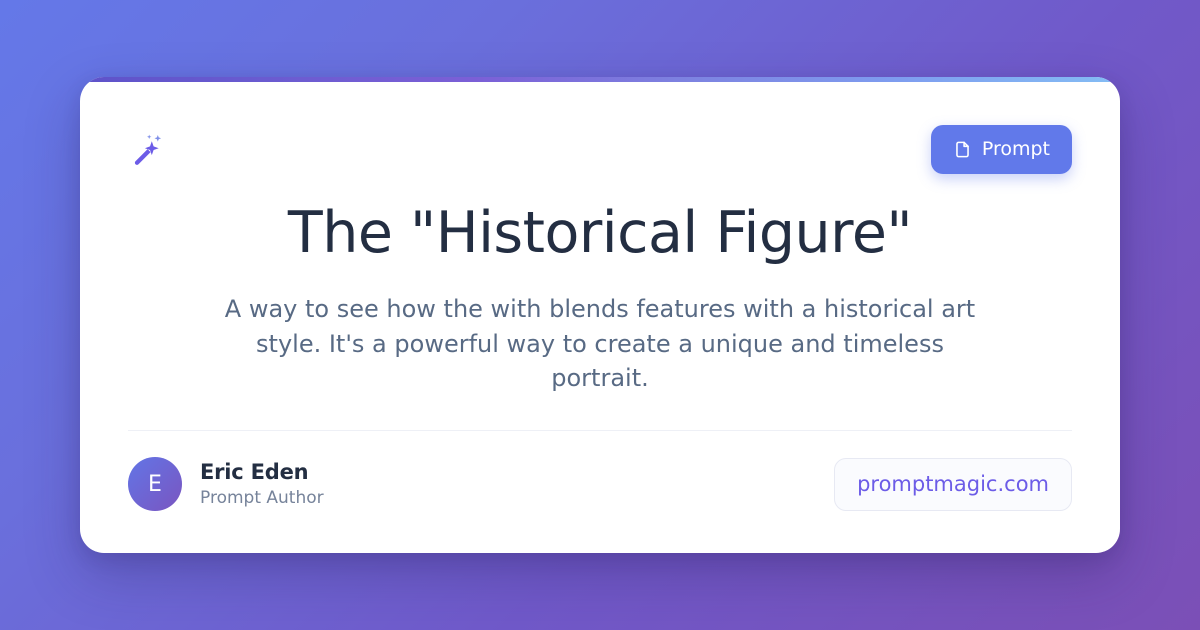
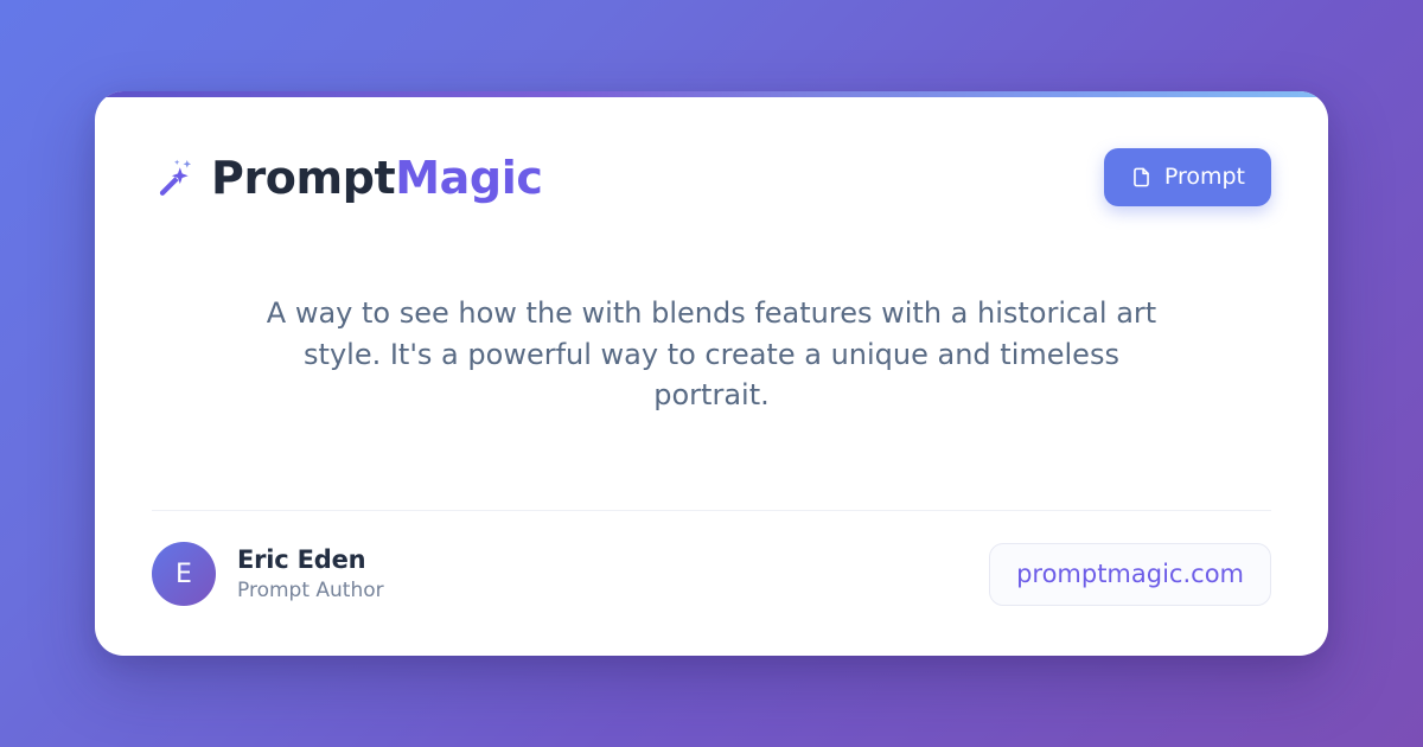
+ PromptMagic
  Prompt
- The "Historical Figure"
  A way to see how the with blends features with a historical art style. It's a powerful way to create a unique and timeless portrait.
  E
  Eric Eden
  Prompt Author
  promptmagic.com
